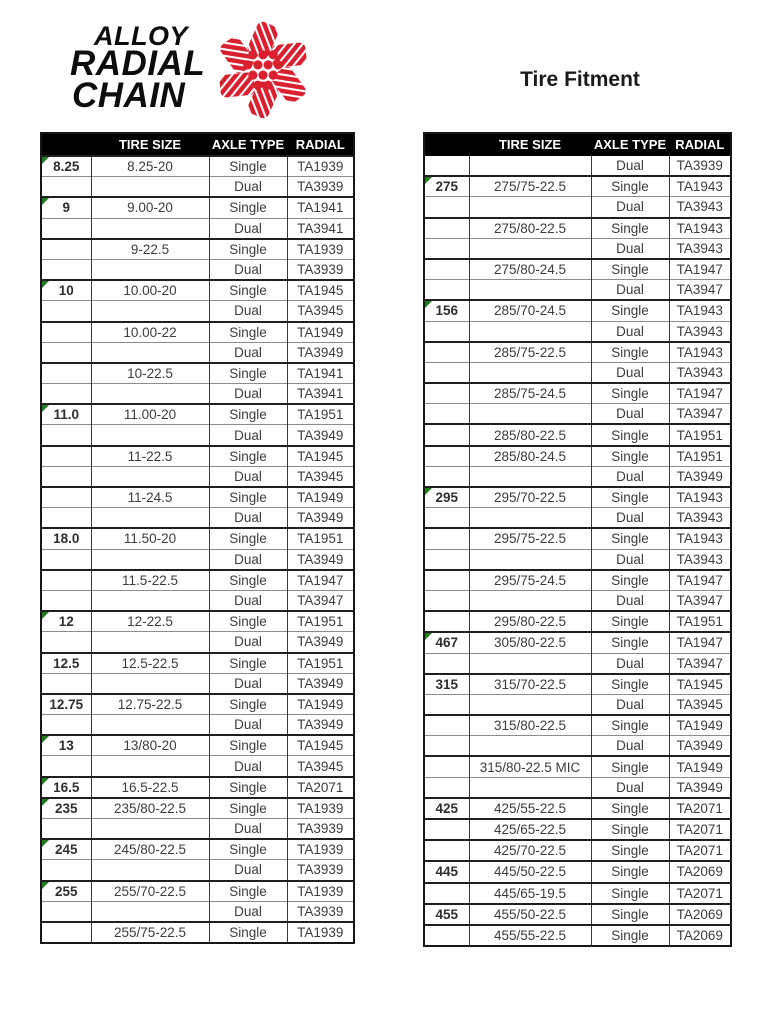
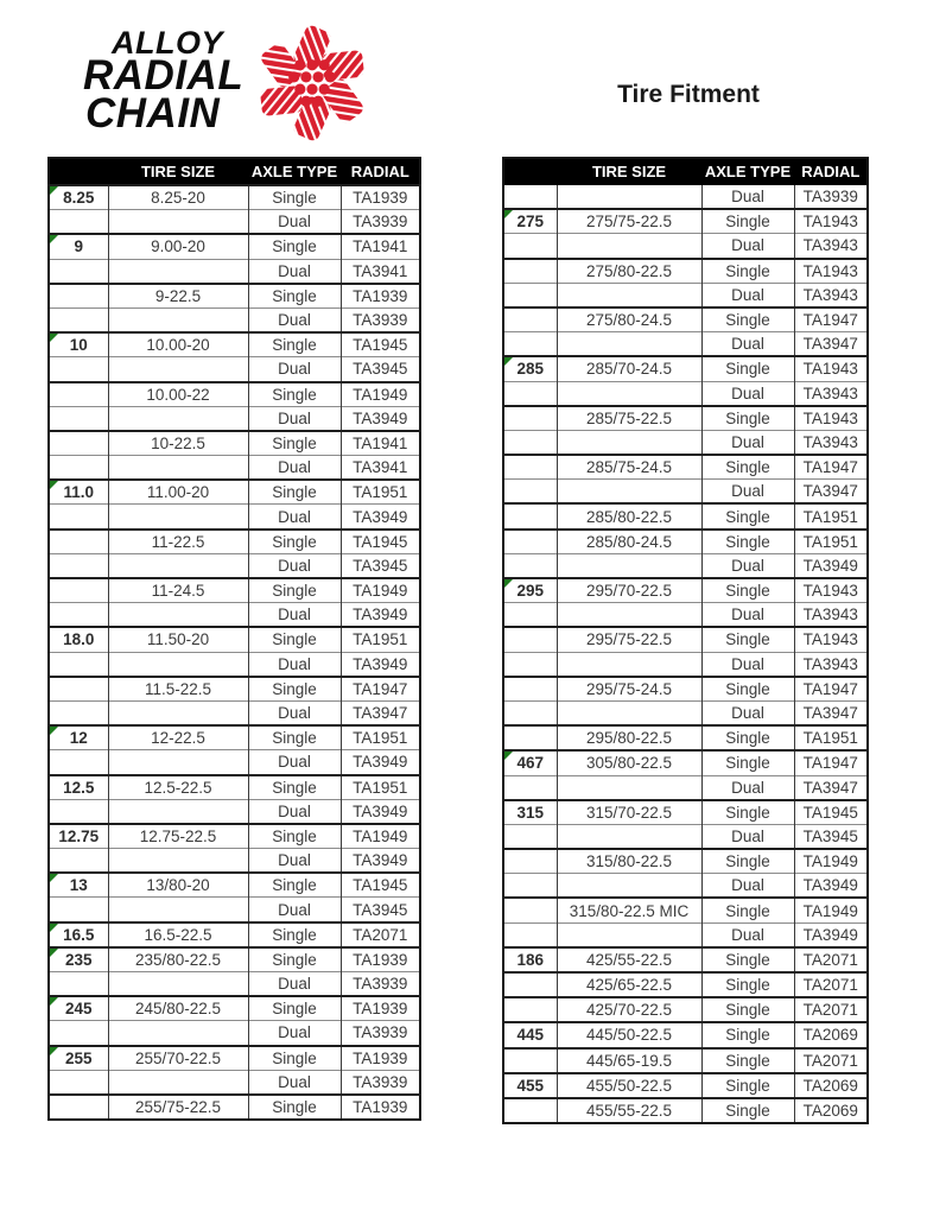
  ALLOY
  RADIAL
  CHAIN
  Tire Fitment
  	TIRE SIZE	AXLE TYPE	RADIAL
  8.25	8.25-20	Single	TA1939
  		Dual	TA3939
  9	9.00-20	Single	TA1941
  		Dual	TA3941
  	9-22.5	Single	TA1939
  		Dual	TA3939
  10	10.00-20	Single	TA1945
  		Dual	TA3945
  	10.00-22	Single	TA1949
  		Dual	TA3949
  	10-22.5	Single	TA1941
  		Dual	TA3941
  11.0	11.00-20	Single	TA1951
  		Dual	TA3949
  	11-22.5	Single	TA1945
  		Dual	TA3945
  	11-24.5	Single	TA1949
  		Dual	TA3949
  18.0	11.50-20	Single	TA1951
  		Dual	TA3949
  	11.5-22.5	Single	TA1947
  		Dual	TA3947
  12	12-22.5	Single	TA1951
  		Dual	TA3949
  12.5	12.5-22.5	Single	TA1951
  		Dual	TA3949
  12.75	12.75-22.5	Single	TA1949
  		Dual	TA3949
  13	13/80-20	Single	TA1945
  		Dual	TA3945
  16.5	16.5-22.5	Single	TA2071
  235	235/80-22.5	Single	TA1939
  		Dual	TA3939
  245	245/80-22.5	Single	TA1939
  		Dual	TA3939
  255	255/70-22.5	Single	TA1939
  		Dual	TA3939
  	255/75-22.5	Single	TA1939
  	TIRE SIZE	AXLE TYPE	RADIAL
  		Dual	TA3939
  275	275/75-22.5	Single	TA1943
  		Dual	TA3943
  	275/80-22.5	Single	TA1943
  		Dual	TA3943
  	275/80-24.5	Single	TA1947
  		Dual	TA3947
- 156	285/70-24.5	Single	TA1943
+ 285	285/70-24.5	Single	TA1943
  		Dual	TA3943
  	285/75-22.5	Single	TA1943
  		Dual	TA3943
  	285/75-24.5	Single	TA1947
  		Dual	TA3947
  	285/80-22.5	Single	TA1951
  	285/80-24.5	Single	TA1951
  		Dual	TA3949
  295	295/70-22.5	Single	TA1943
  		Dual	TA3943
  	295/75-22.5	Single	TA1943
  		Dual	TA3943
  	295/75-24.5	Single	TA1947
  		Dual	TA3947
  	295/80-22.5	Single	TA1951
  467	305/80-22.5	Single	TA1947
  		Dual	TA3947
  315	315/70-22.5	Single	TA1945
  		Dual	TA3945
  	315/80-22.5	Single	TA1949
  		Dual	TA3949
  	315/80-22.5 MIC	Single	TA1949
  		Dual	TA3949
- 425	425/55-22.5	Single	TA2071
+ 186	425/55-22.5	Single	TA2071
  	425/65-22.5	Single	TA2071
  	425/70-22.5	Single	TA2071
  445	445/50-22.5	Single	TA2069
  	445/65-19.5	Single	TA2071
  455	455/50-22.5	Single	TA2069
  	455/55-22.5	Single	TA2069
